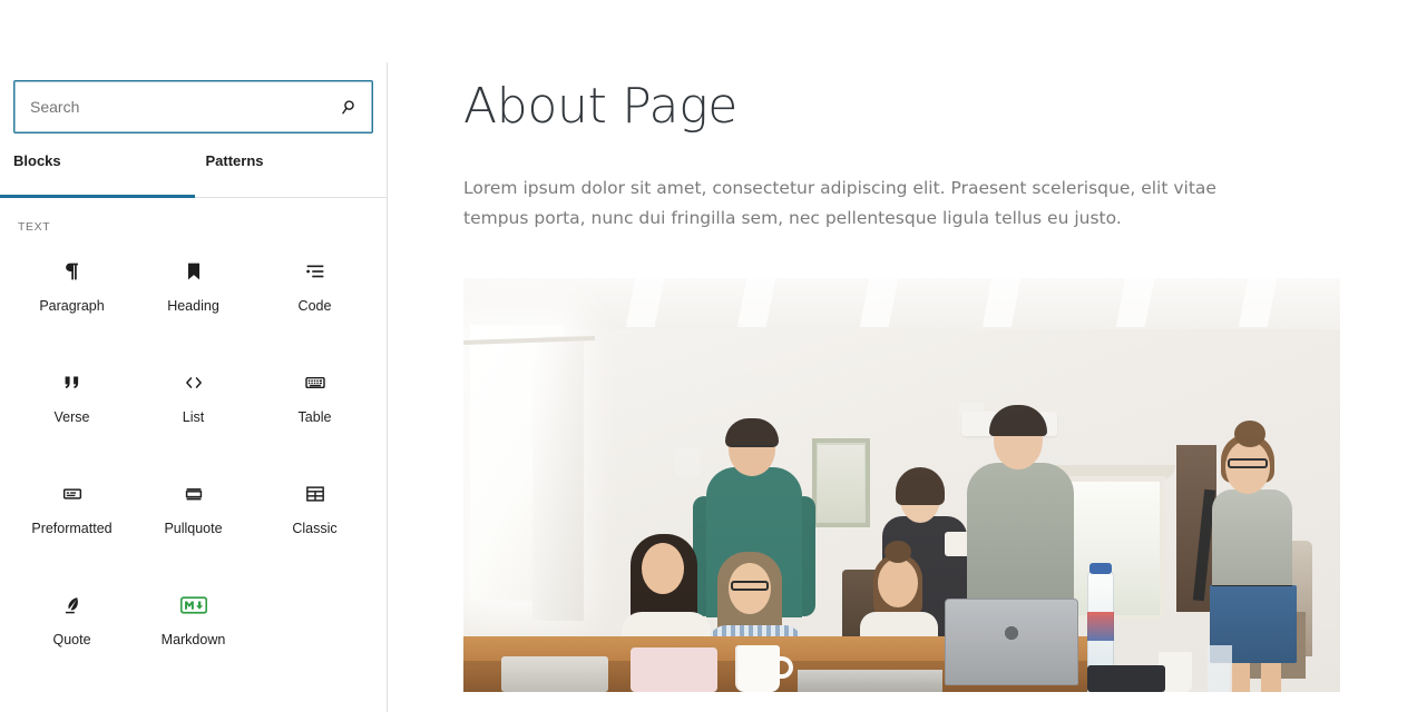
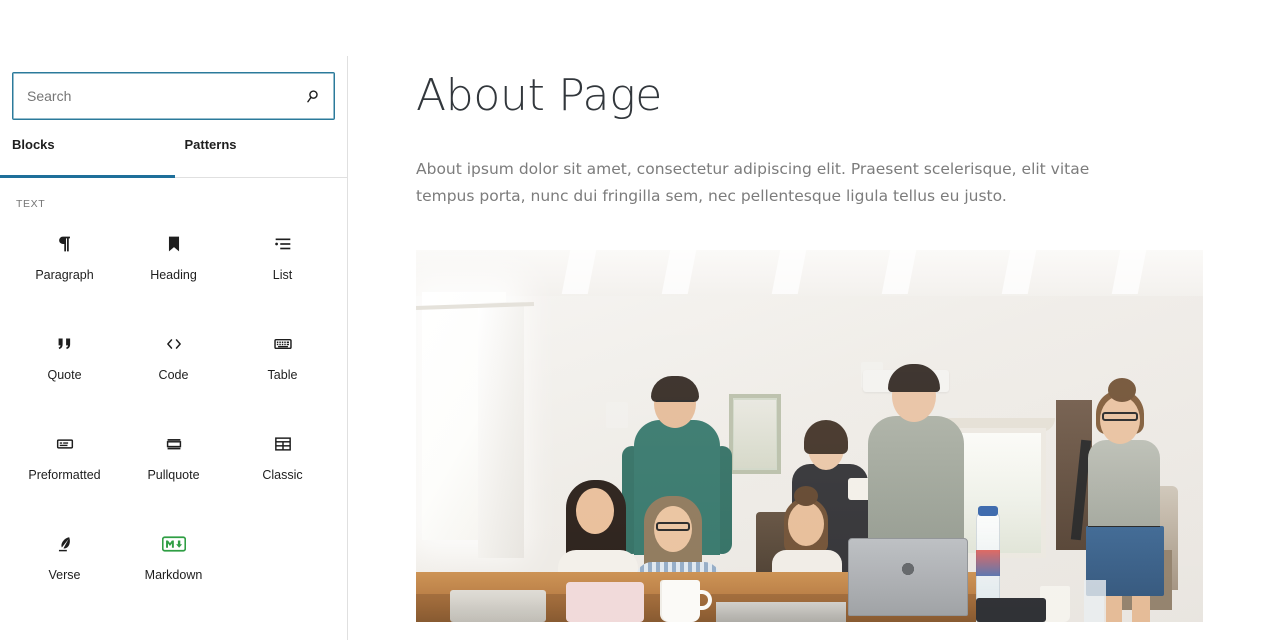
  Search
  Blocks
  Patterns
  TEXT
  Paragraph
  Heading
- Code
+ List
- Verse
+ Quote
- List
+ Code
  Table
  Preformatted
  Pullquote
  Classic
- Quote
+ Verse
  Markdown
  About Page
- Lorem ipsum dolor sit amet, consectetur adipiscing elit. Praesent scelerisque, elit vitae tempus porta, nunc dui fringilla sem, nec pellentesque ligula tellus eu justo.
+ About ipsum dolor sit amet, consectetur adipiscing elit. Praesent scelerisque, elit vitae tempus porta, nunc dui fringilla sem, nec pellentesque ligula tellus eu justo.
